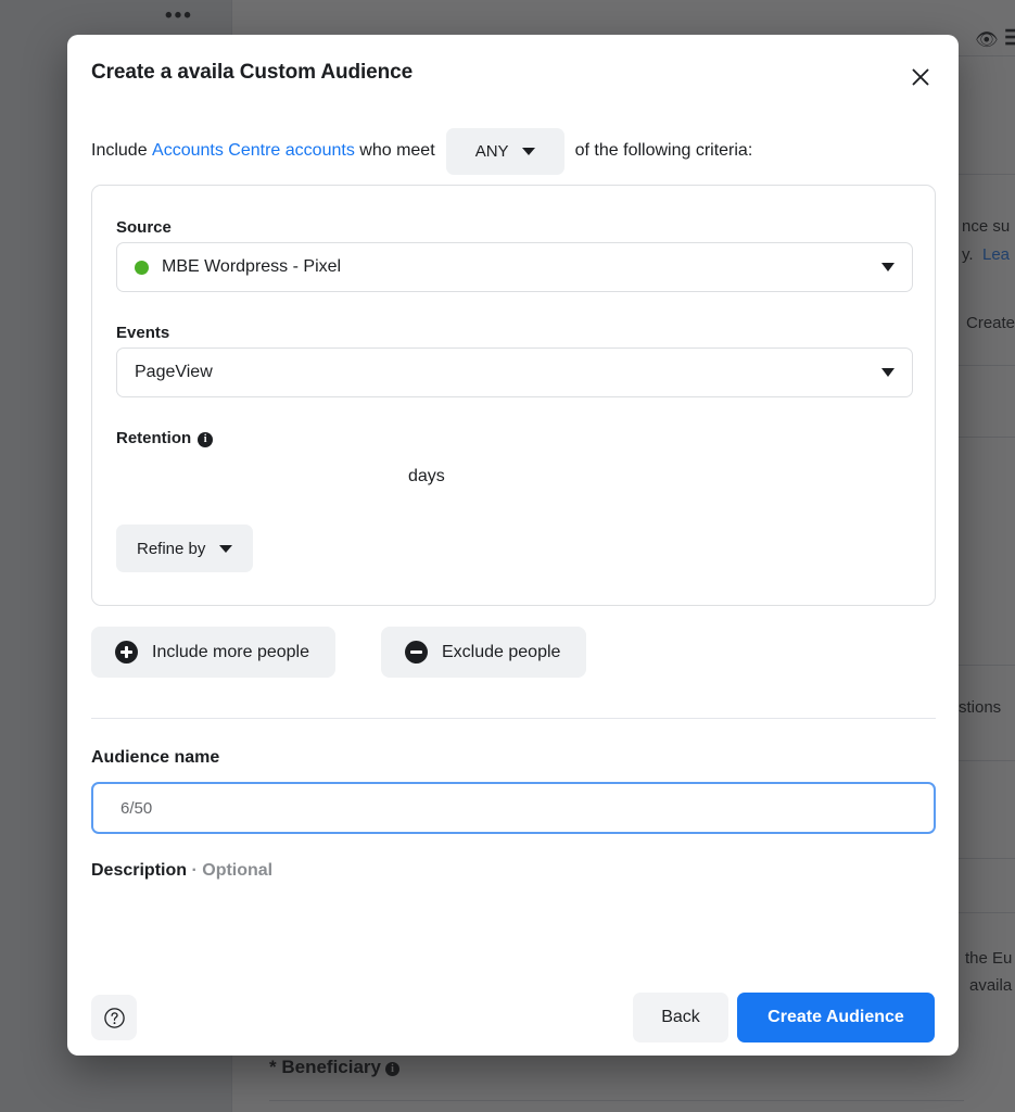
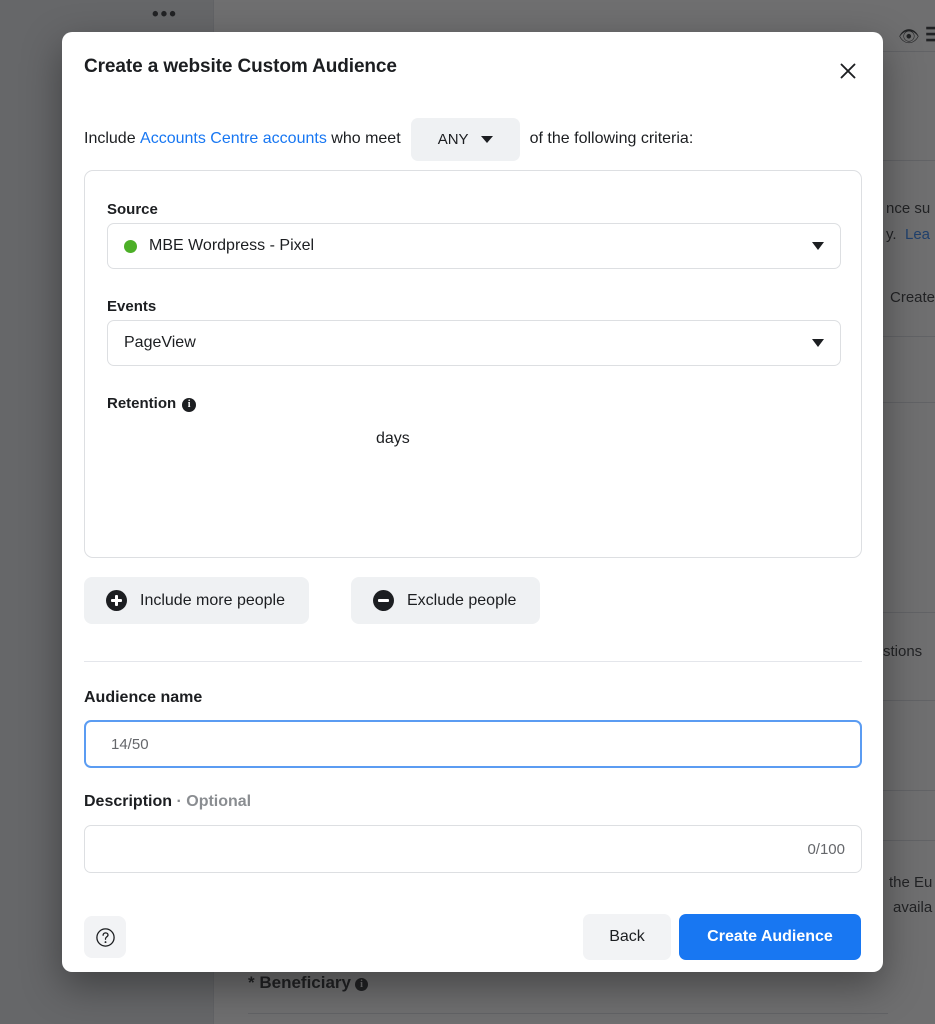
  •••
  👁
  ☰
  nce su
  y.
  Lea
  Create
  stions
  the Eu
  availa
  * Beneficiary i
- Create a availa Custom Audience
+ Create a website Custom Audience
  Include
  Accounts Centre accounts
  who meet
  ANY
  of the following criteria:
  Source
  MBE Wordpress - Pixel
  Events
  PageView
  Retention i
  days
- Refine by
  Include more people
  Exclude people
  Audience name
- 6/50
+ 14/50
  Description · Optional
+ 0/100
  Back
  Create Audience
